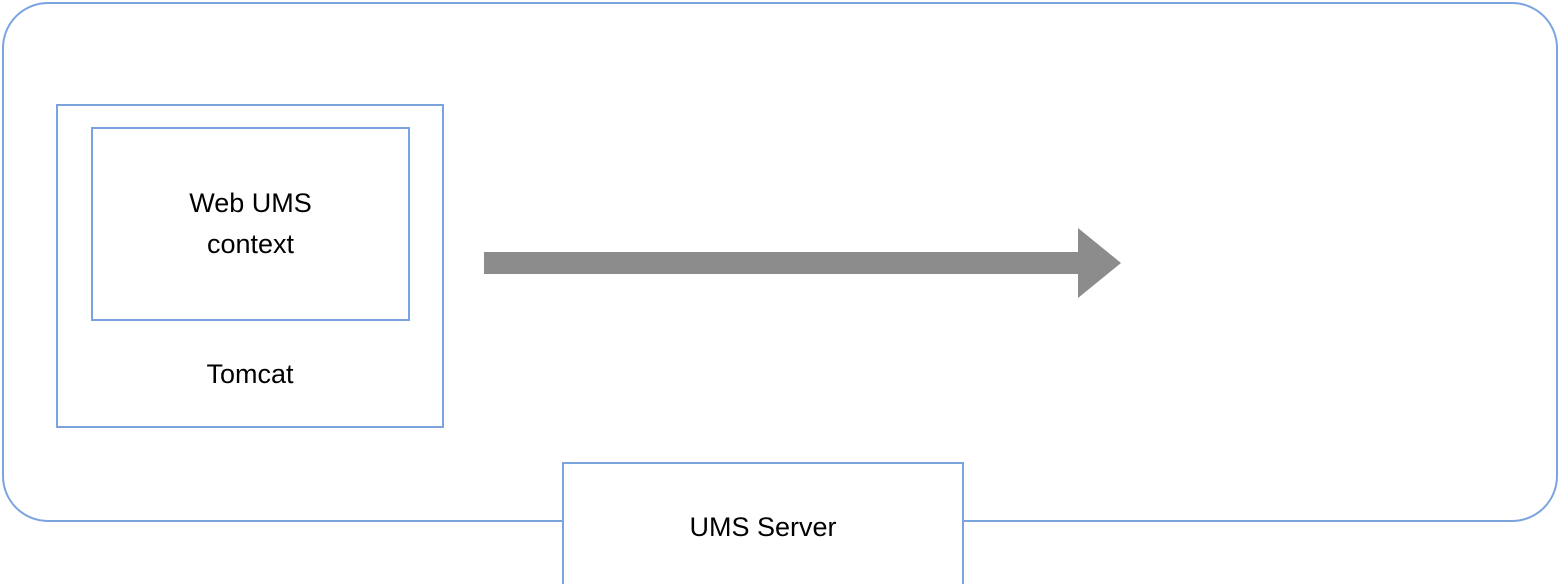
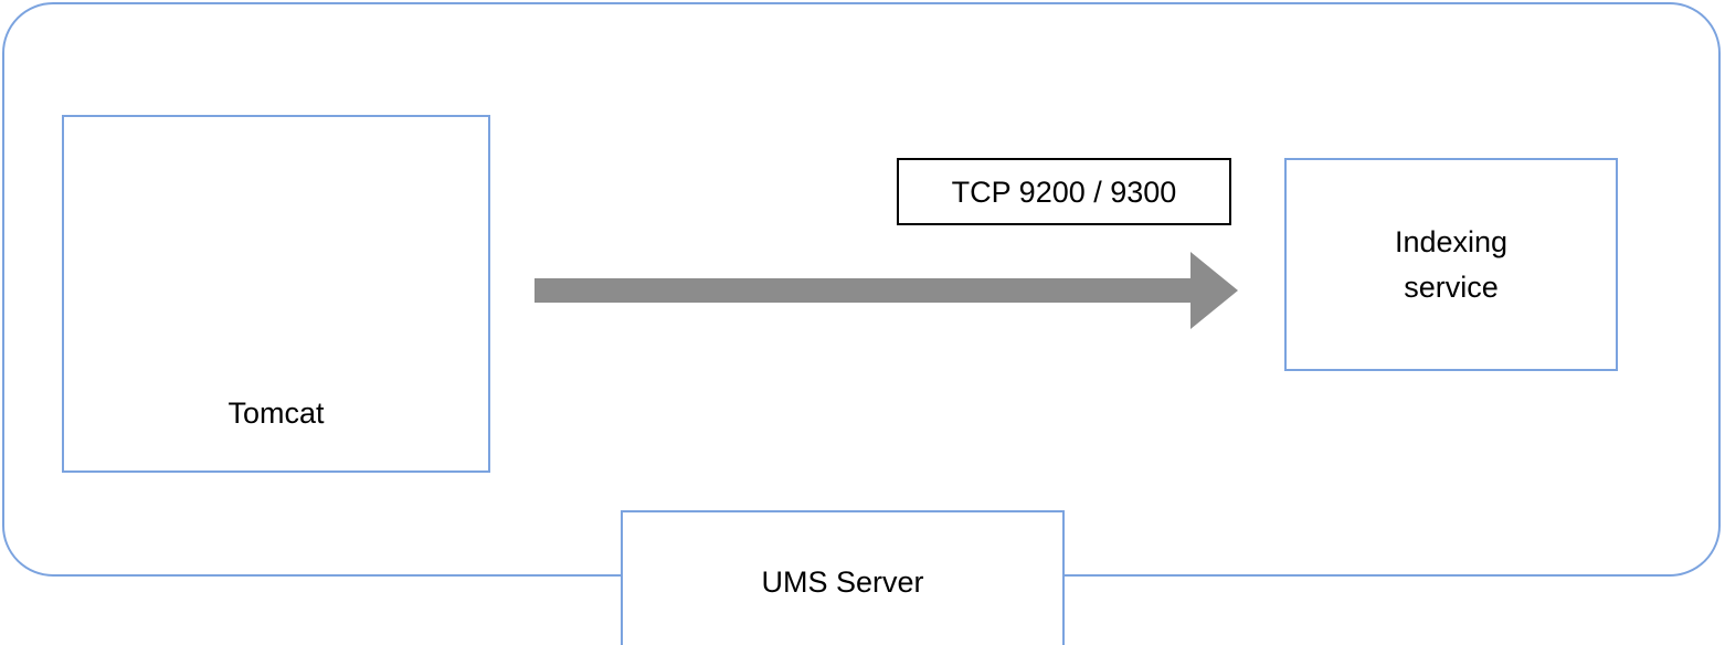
- Web UMS
- context
  Tomcat
+ TCP 9200 / 9300
+ Indexing
+ service
  UMS Server
